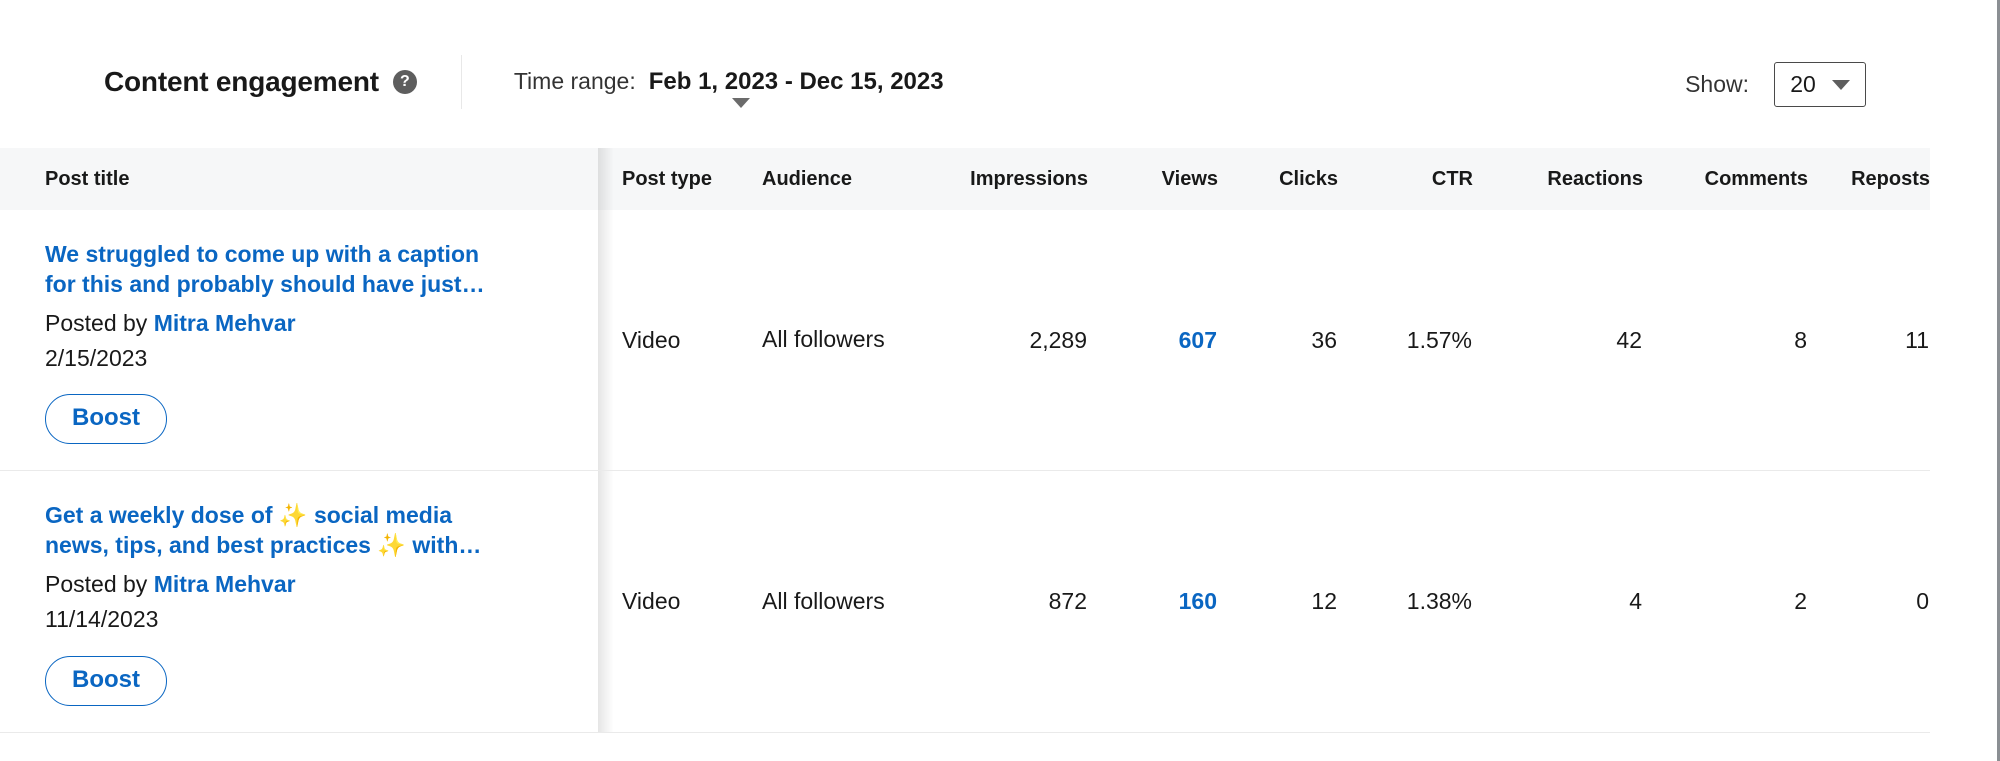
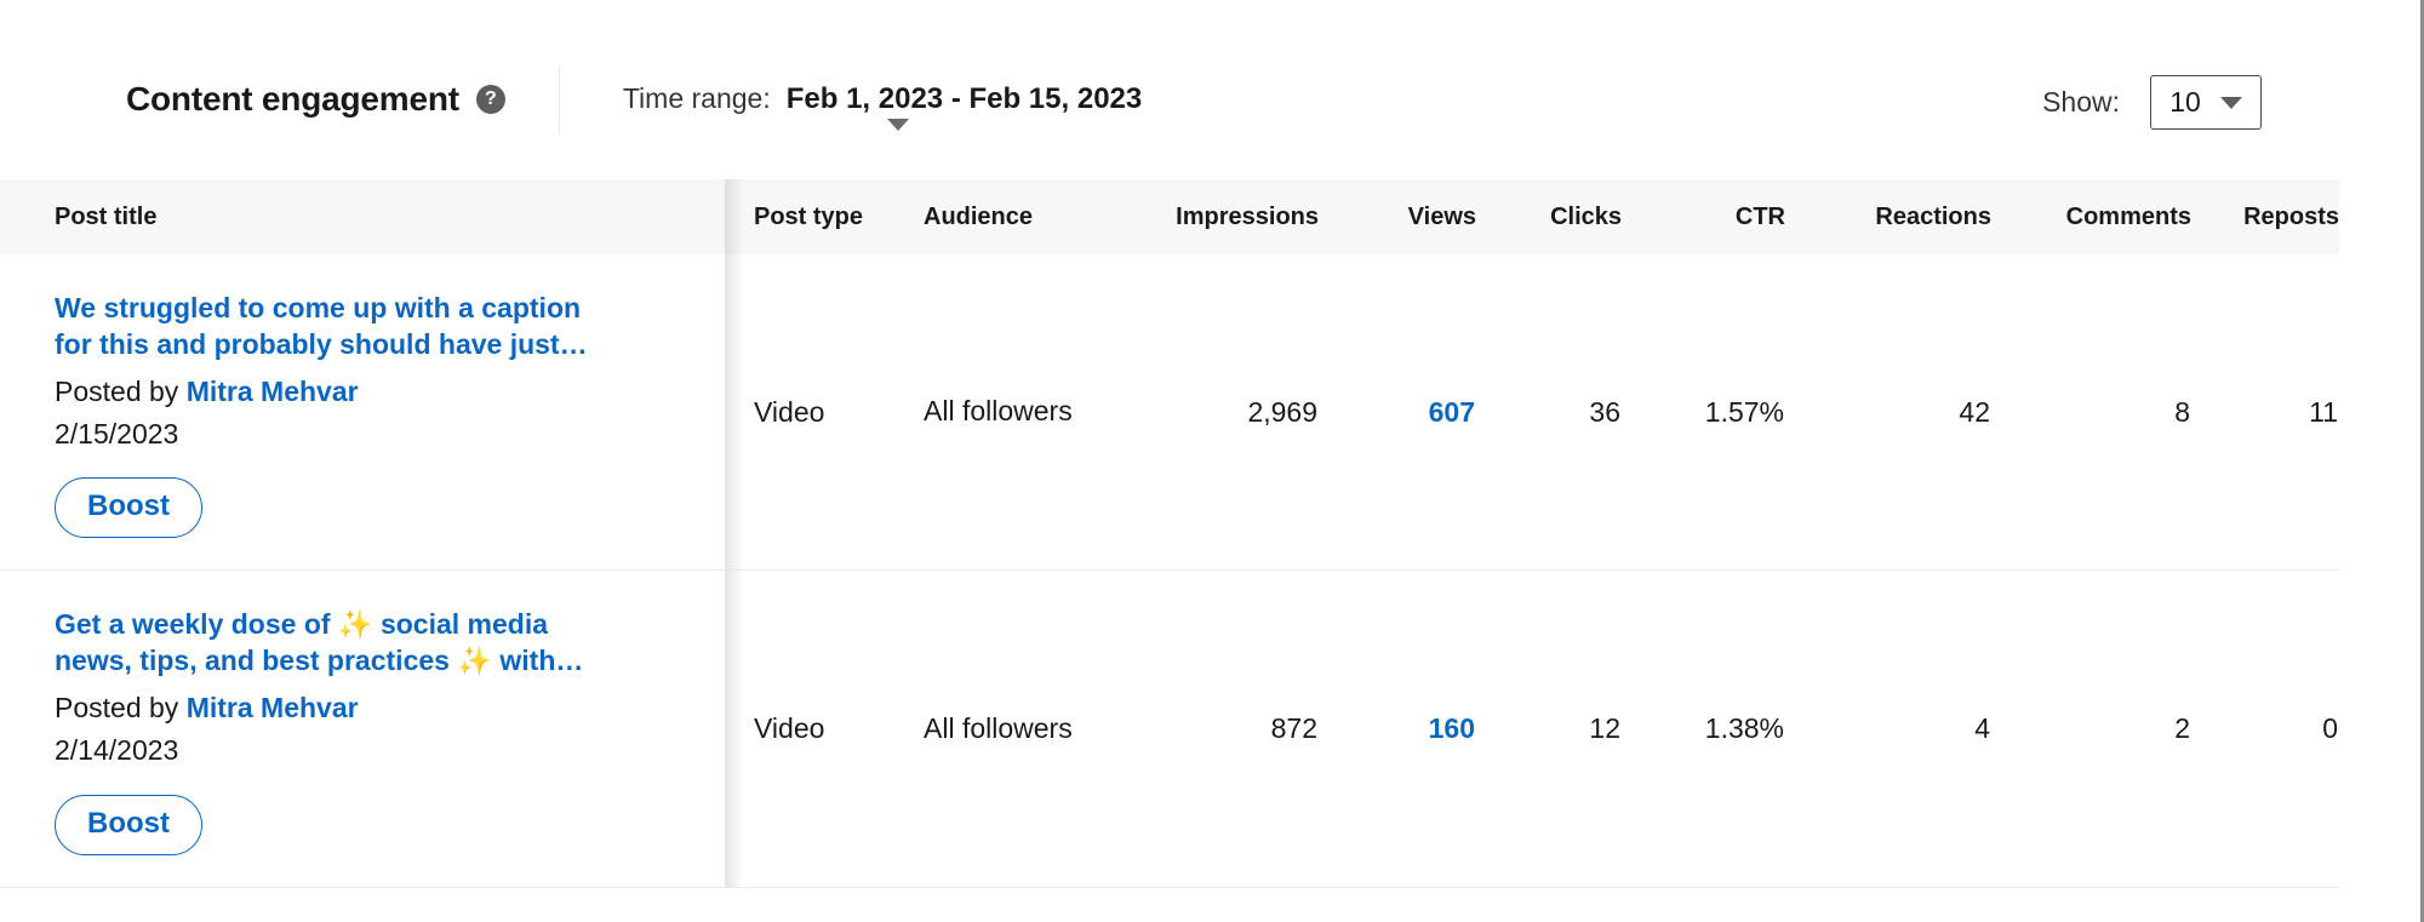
  Content engagement
  ?
  Time range:
- Feb 1, 2023 - Dec 15, 2023
+ Feb 1, 2023 - Feb 15, 2023
  Show:
- 20
+ 10
  Post title	Post type	Audience	Impressions	Views	Clicks	CTR	Reactions	Comments	Reposts
- We struggled to come up with a caption for this and probably should have just… Posted by Mitra Mehvar 2/15/2023 Boost	Video	All followers	2,289	607	36	1.57%	42	8	11
+ We struggled to come up with a caption for this and probably should have just… Posted by Mitra Mehvar 2/15/2023 Boost	Video	All followers	2,969	607	36	1.57%	42	8	11
- Get a weekly dose of ✨ social media news, tips, and best practices ✨ with… Posted by Mitra Mehvar 11/14/2023 Boost	Video	All followers	872	160	12	1.38%	4	2	0
+ Get a weekly dose of ✨ social media news, tips, and best practices ✨ with… Posted by Mitra Mehvar 2/14/2023 Boost	Video	All followers	872	160	12	1.38%	4	2	0
